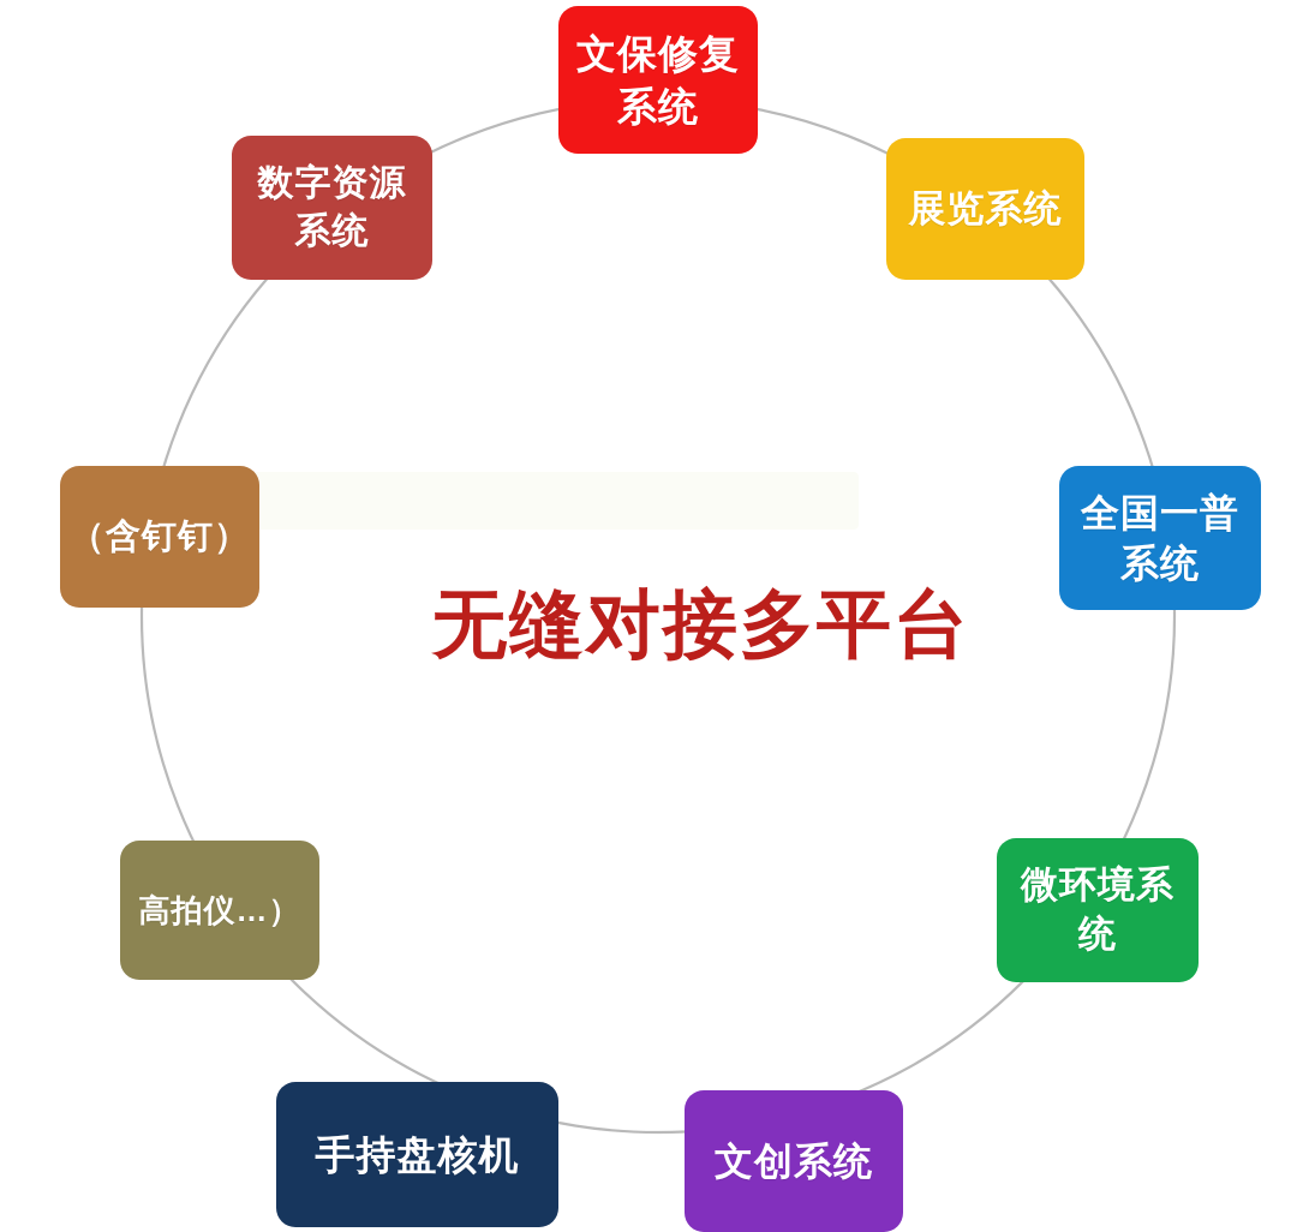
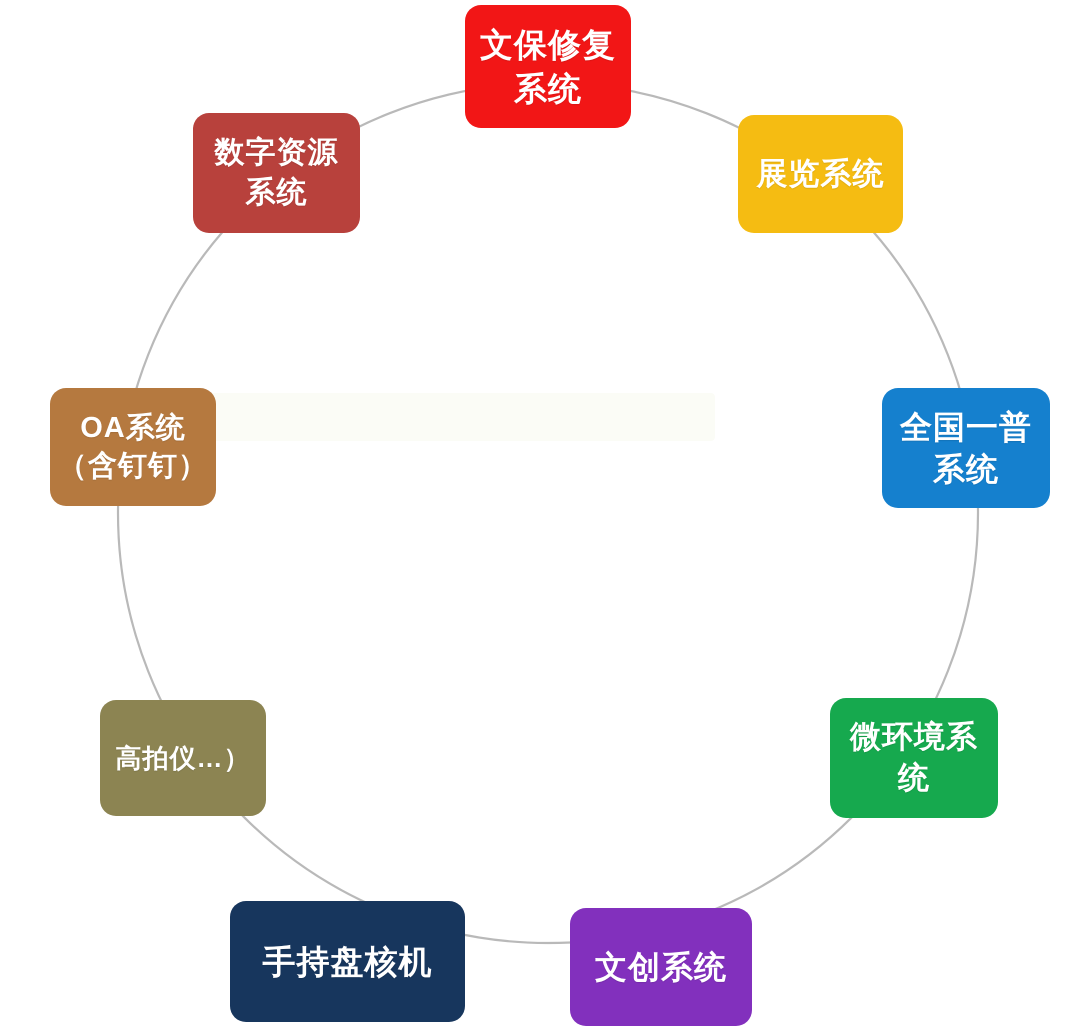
- 无缝对接多平台
  文保修复
  系统
  展览系统
  全国一普
  系统
  微环境系
  统
  文创系统
  手持盘核机
  高拍仪…）
+ OA系统
  （含钉钉）
  数字资源
  系统
